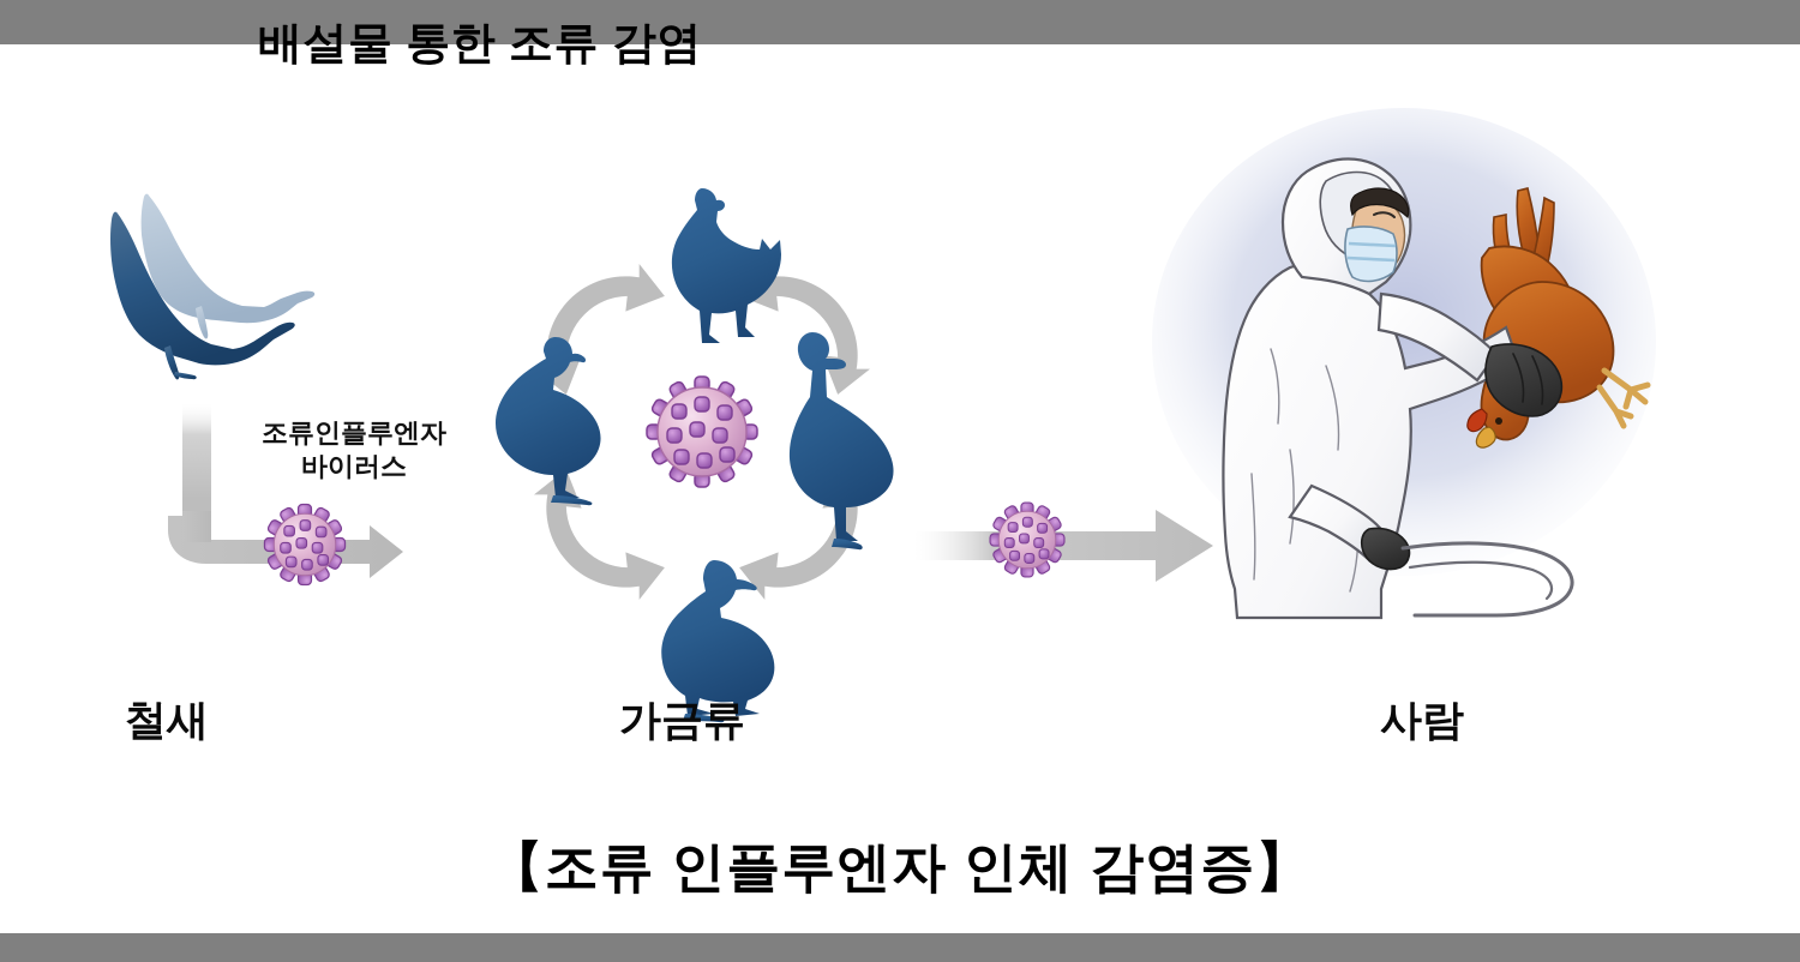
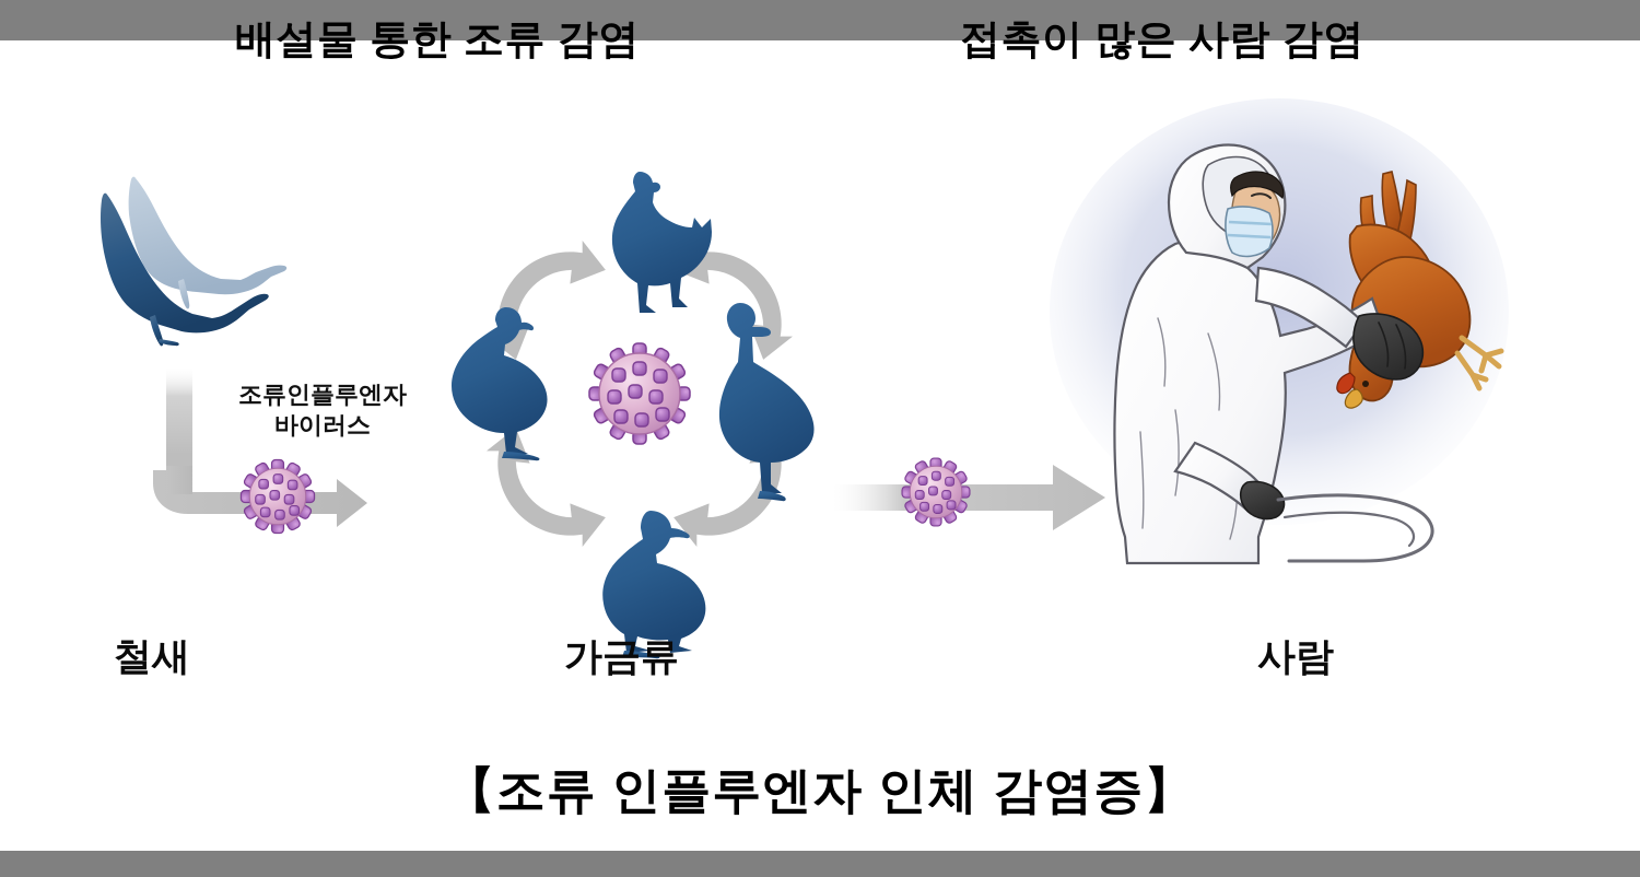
  배설물 통한 조류 감염
+ 접촉이 많은 사람 감염
  조류인플루엔자
  바이러스
  철새
  가금류
  사람
  【조류 인플루엔자 인체 감염증】
